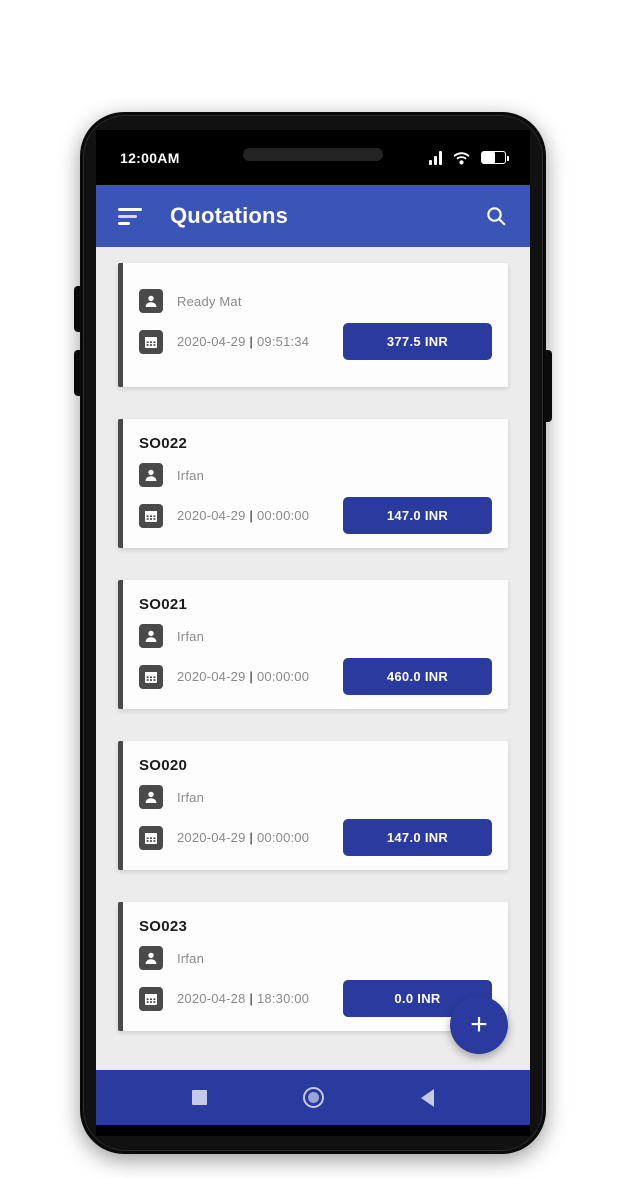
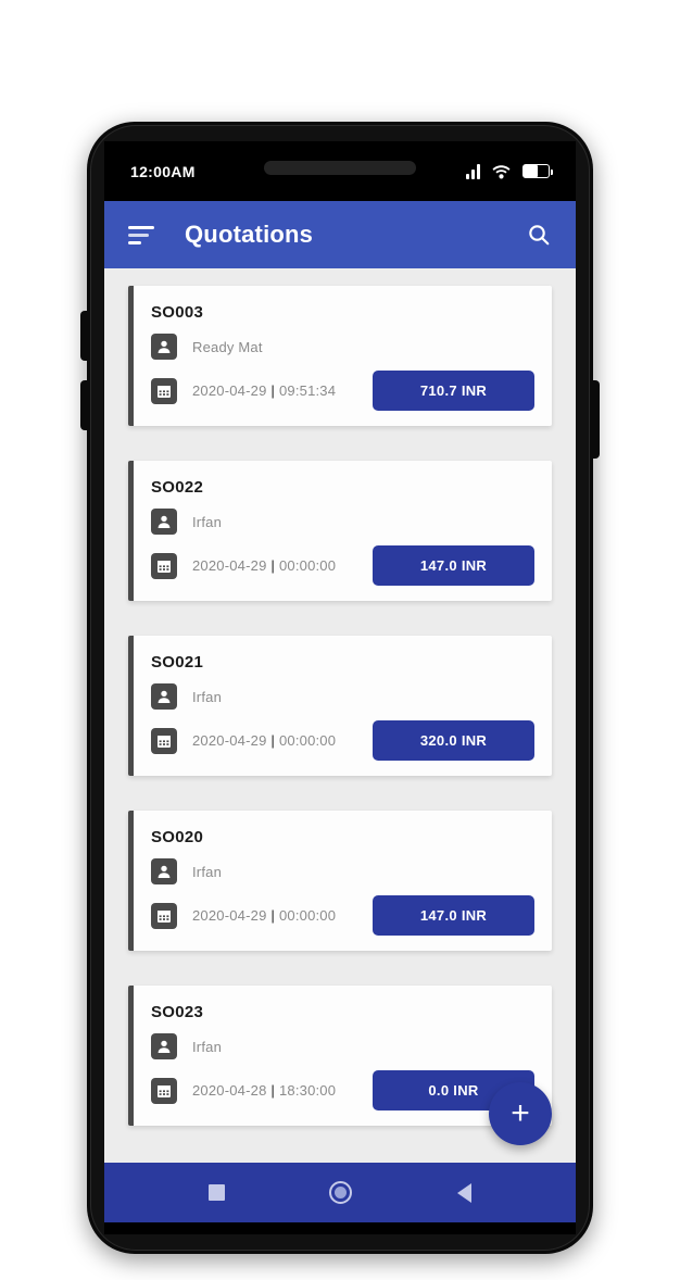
  12:00AM
  Quotations
+ SO003
  Ready Mat
  2020-04-29 | 09:51:34
- 377.5 INR
+ 710.7 INR
  SO022
  Irfan
  2020-04-29 | 00:00:00
  147.0 INR
  SO021
  Irfan
  2020-04-29 | 00:00:00
- 460.0 INR
+ 320.0 INR
  SO020
  Irfan
  2020-04-29 | 00:00:00
  147.0 INR
  SO023
  Irfan
  2020-04-28 | 18:30:00
  0.0 INR
  +
